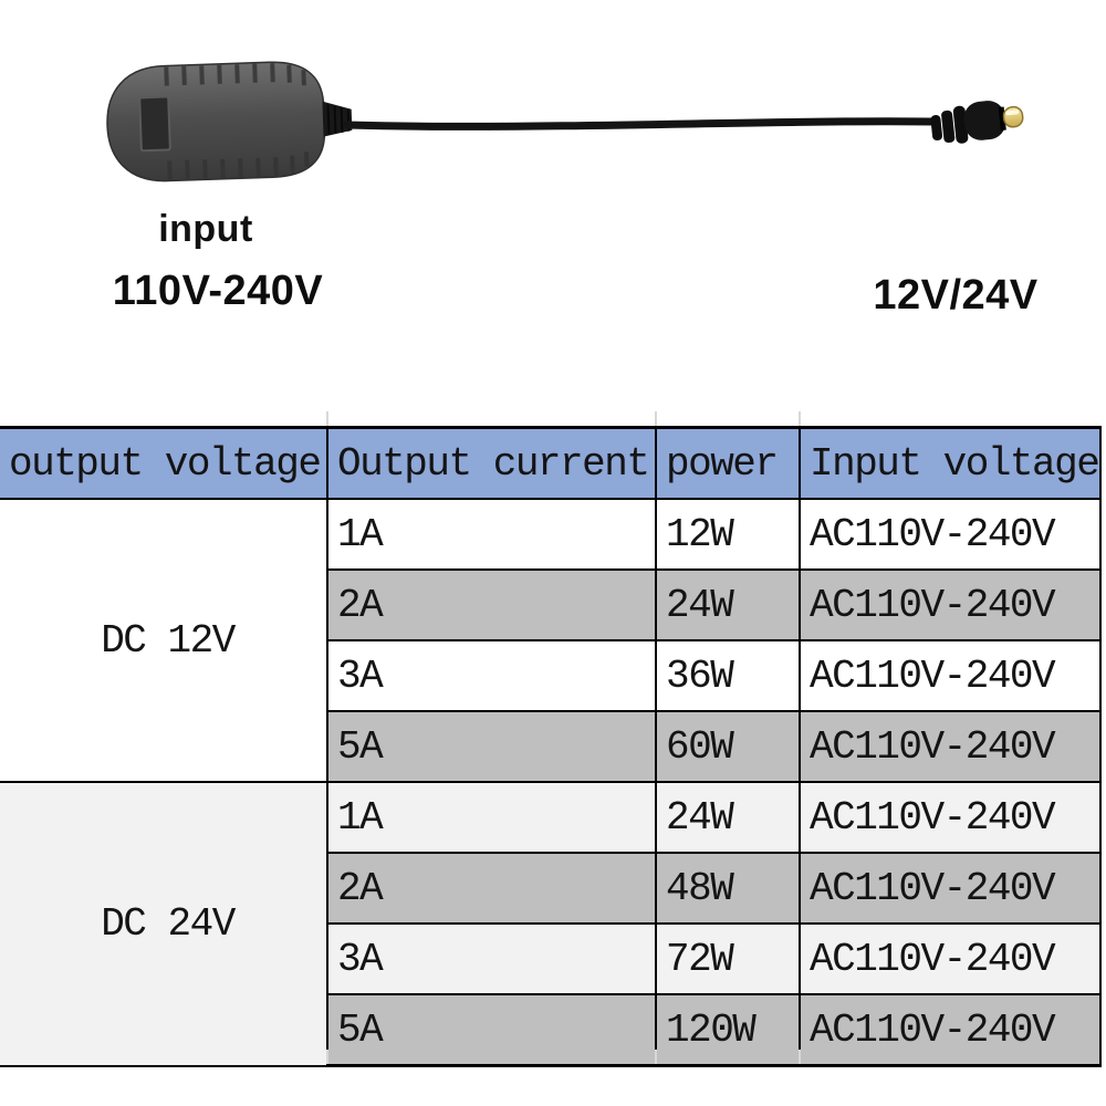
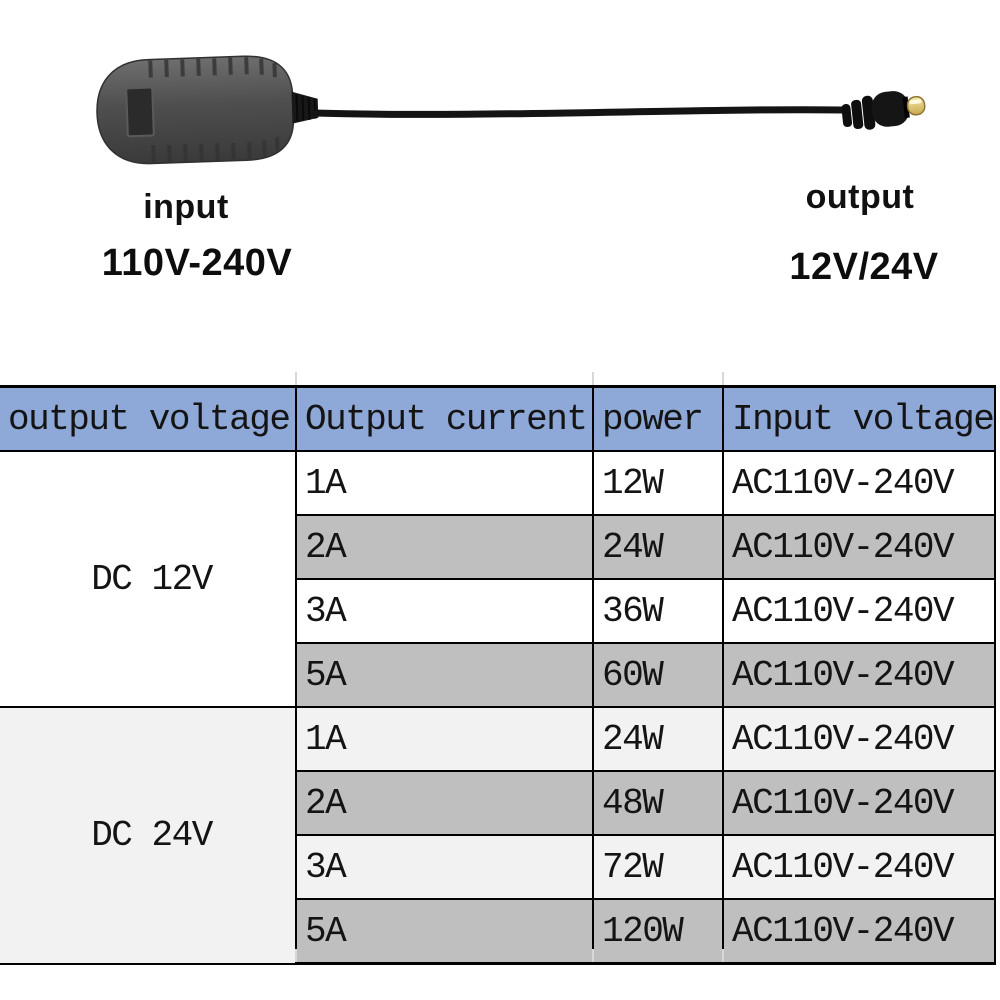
  input
  110V-240V
+ output
  12V/24V
  output voltage	Output current	power	Input voltage
  DC 12V	1A	12W	AC110V-240V
  2A	24W	AC110V-240V
  3A	36W	AC110V-240V
  5A	60W	AC110V-240V
  DC 24V	1A	24W	AC110V-240V
  2A	48W	AC110V-240V
  3A	72W	AC110V-240V
  5A	120W	AC110V-240V
